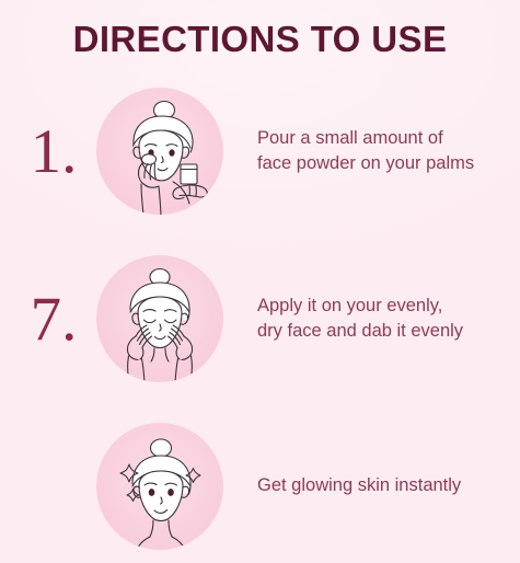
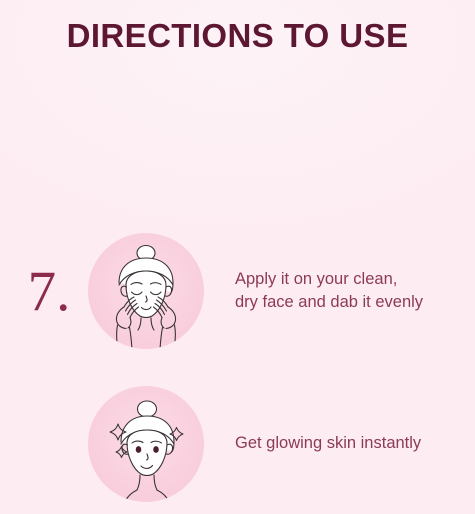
  DIRECTIONS TO USE
- 1.
- Pour a small amount of
- face powder on your palms
  7.
- Apply it on your evenly,
+ Apply it on your clean,
  dry face and dab it evenly
  Get glowing skin instantly
